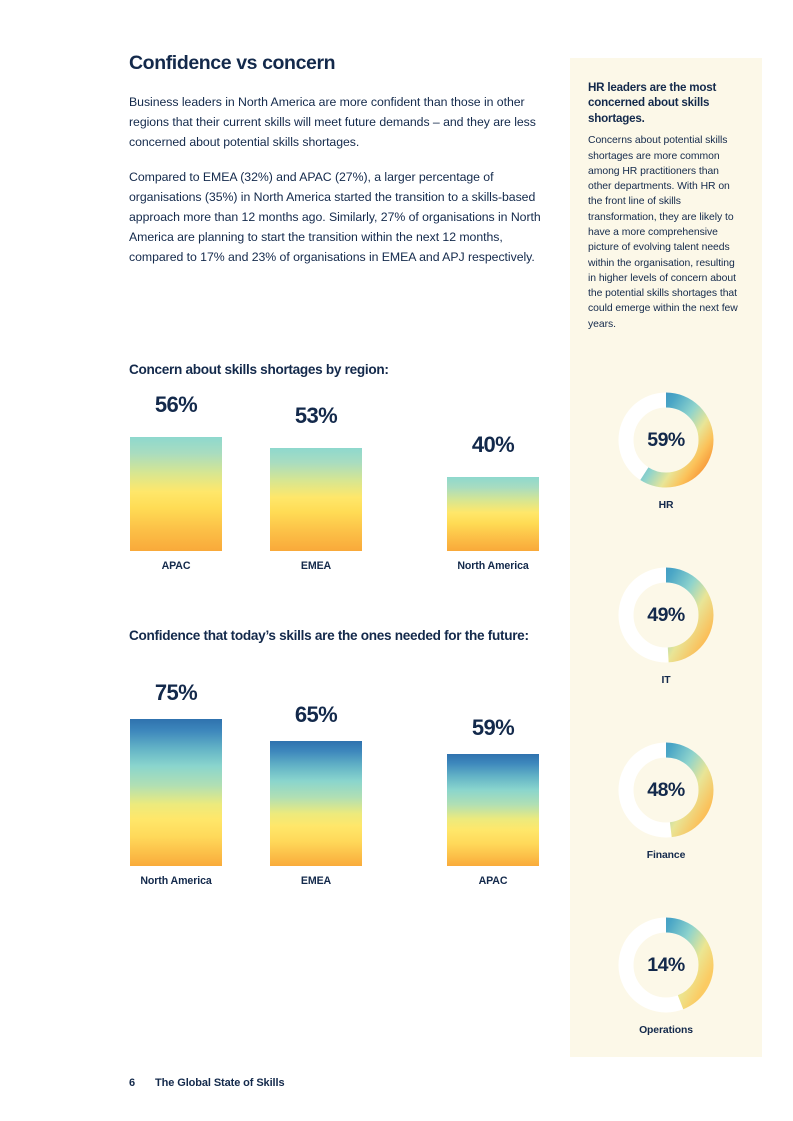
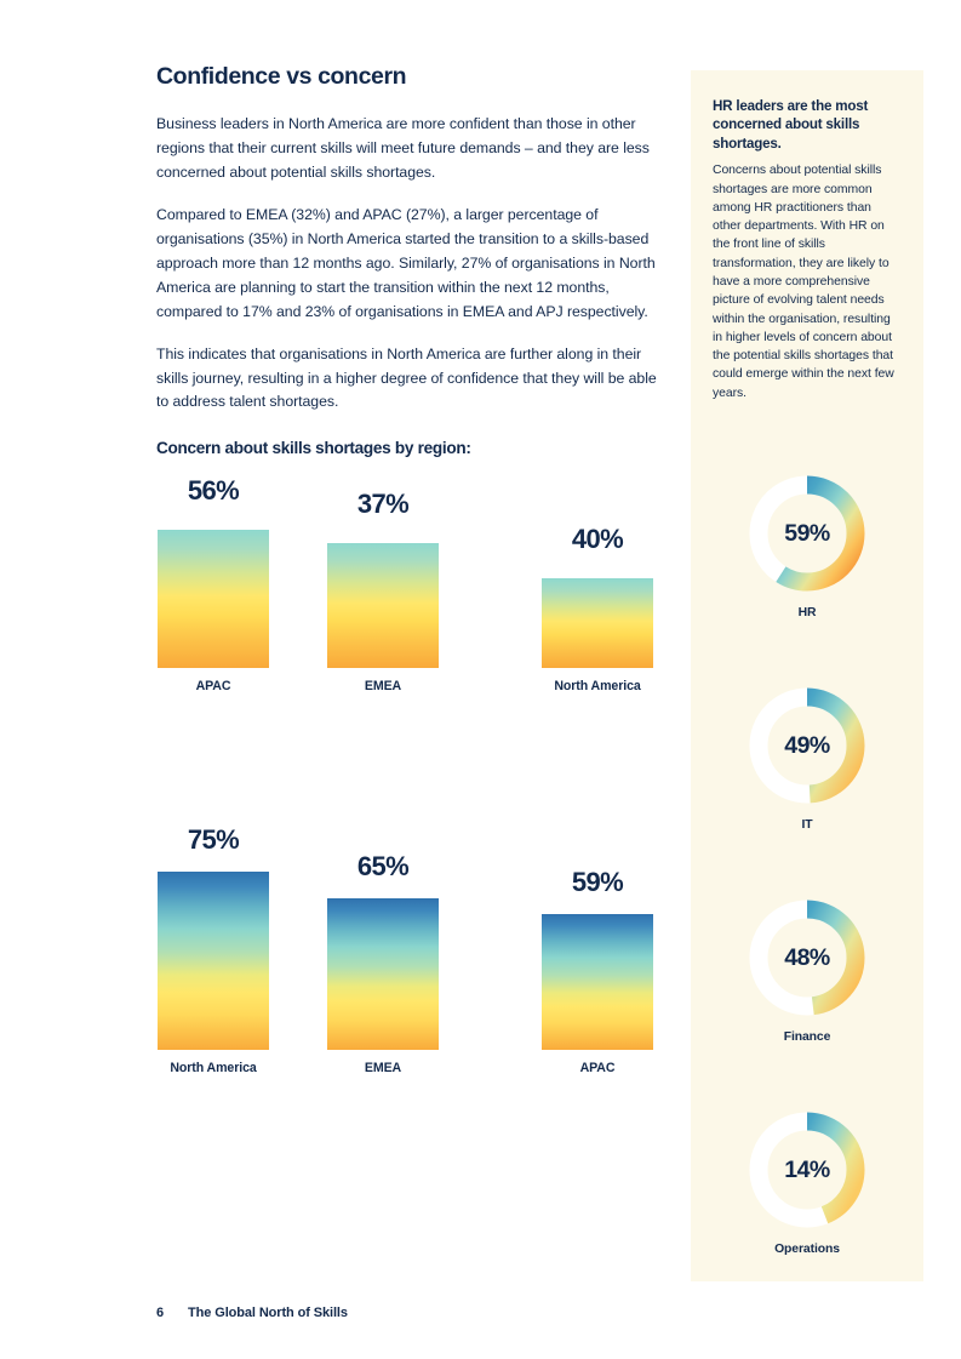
  Confidence vs concern
  Business leaders in North America are more confident than those in other regions that their current skills will meet future demands – and they are less concerned about potential skills shortages.
  Compared to EMEA (32%) and APAC (27%), a larger percentage of organisations (35%) in North America started the transition to a skills-based approach more than 12 months ago. Similarly, 27% of organisations in North America are planning to start the transition within the next 12 months, compared to 17% and 23% of organisations in EMEA and APJ respectively.
+ This indicates that organisations in North America are further along in their skills journey, resulting in a higher degree of confidence that they will be able to address talent shortages.
  Concern about skills shortages by region:
  56%
  APAC
- 53%
+ 37%
  EMEA
  40%
  North America
- Confidence that today’s skills are the ones needed for the future:
  75%
  North America
  65%
  EMEA
  59%
  APAC
  HR leaders are the most concerned about skills shortages.
  Concerns about potential skills shortages are more common among HR practitioners than other departments. With HR on the front line of skills transformation, they are likely to have a more comprehensive picture of evolving talent needs within the organisation, resulting in higher levels of concern about the potential skills shortages that could emerge within the next few years.
  59%
  HR
  49%
  IT
  48%
  Finance
  14%
  Operations
  6
- The Global State of Skills
+ The Global North of Skills
